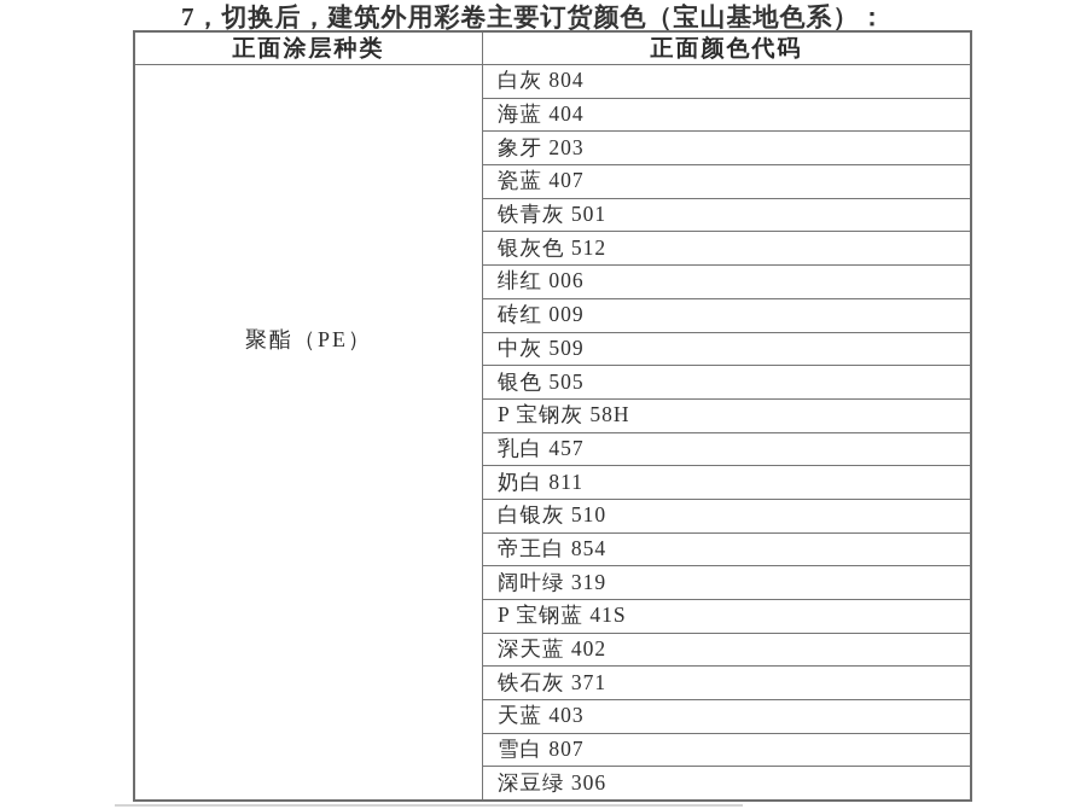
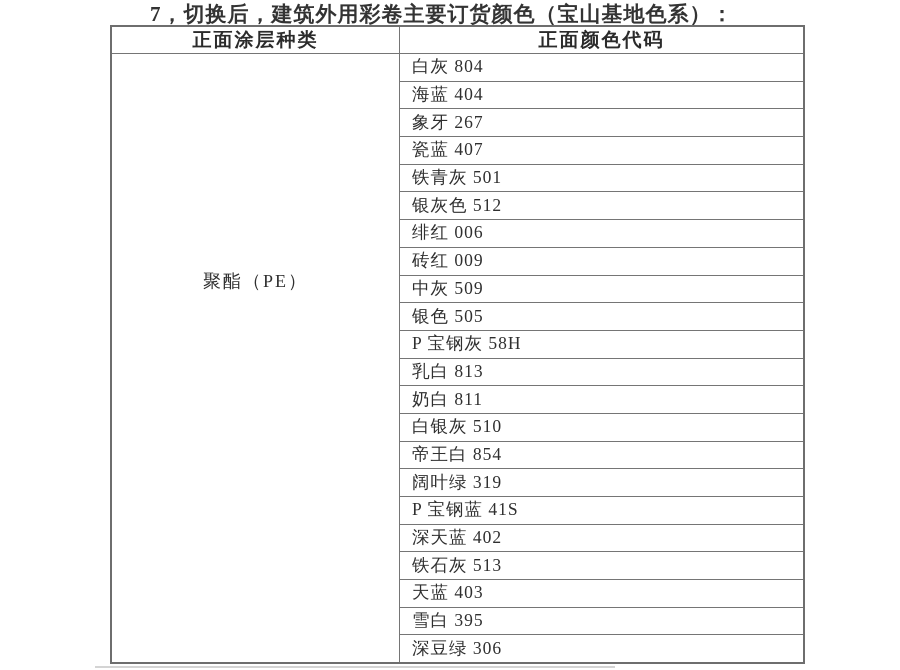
  7，切换后，建筑外用彩卷主要订货颜色（宝山基地色系）：
  正面涂层种类	正面颜色代码
  聚酯（PE）	白灰 804
  海蓝 404
- 象牙 203
+ 象牙 267
  瓷蓝 407
  铁青灰 501
  银灰色 512
  绯红 006
  砖红 009
  中灰 509
  银色 505
  P 宝钢灰 58H
- 乳白 457
+ 乳白 813
  奶白 811
  白银灰 510
  帝王白 854
  阔叶绿 319
  P 宝钢蓝 41S
  深天蓝 402
- 铁石灰 371
+ 铁石灰 513
  天蓝 403
- 雪白 807
+ 雪白 395
  深豆绿 306
